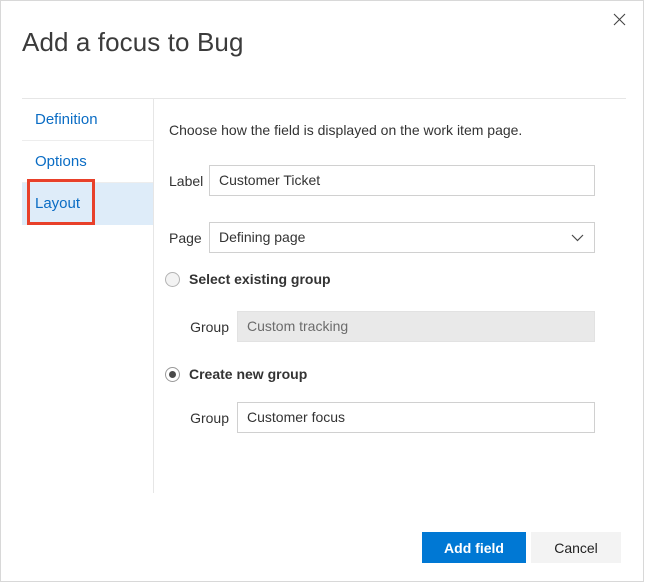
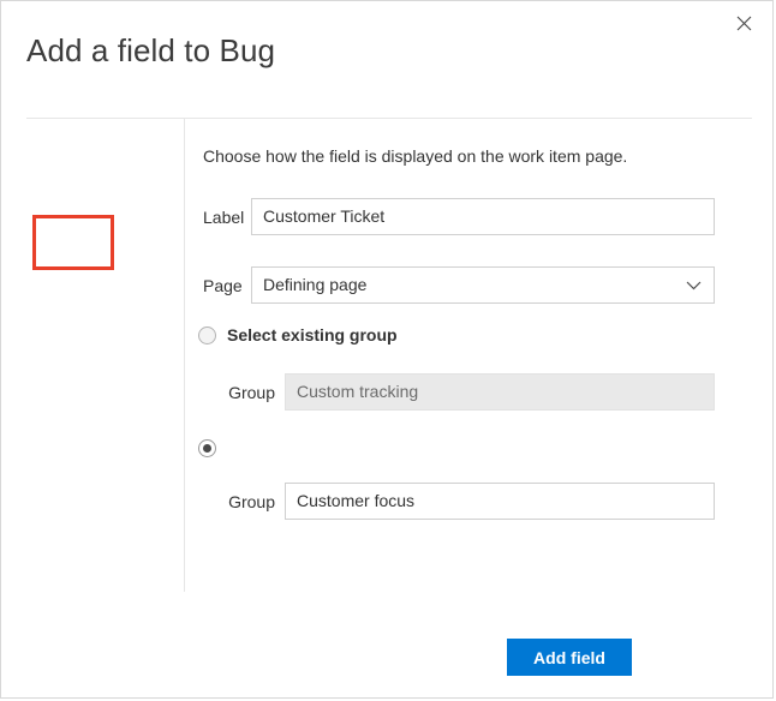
- Add a focus to Bug
+ Add a field to Bug
- Definition
- Options
- Layout
  Choose how the field is displayed on the work item page.
  Label
  Customer Ticket
  Page
  Defining page
  Select existing group
  Group
  Custom tracking
- Create new group
  Group
  Customer focus
  Add field
- Cancel
